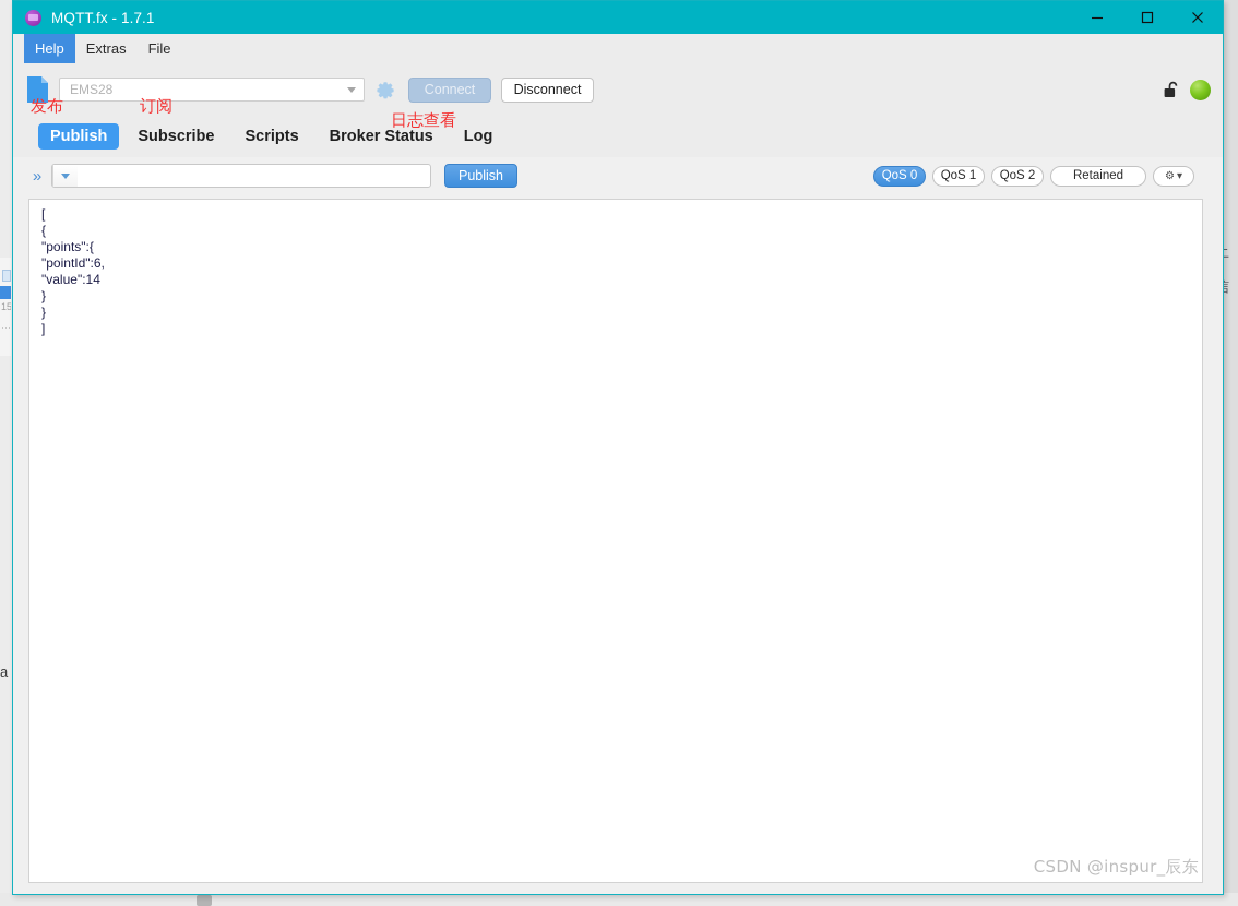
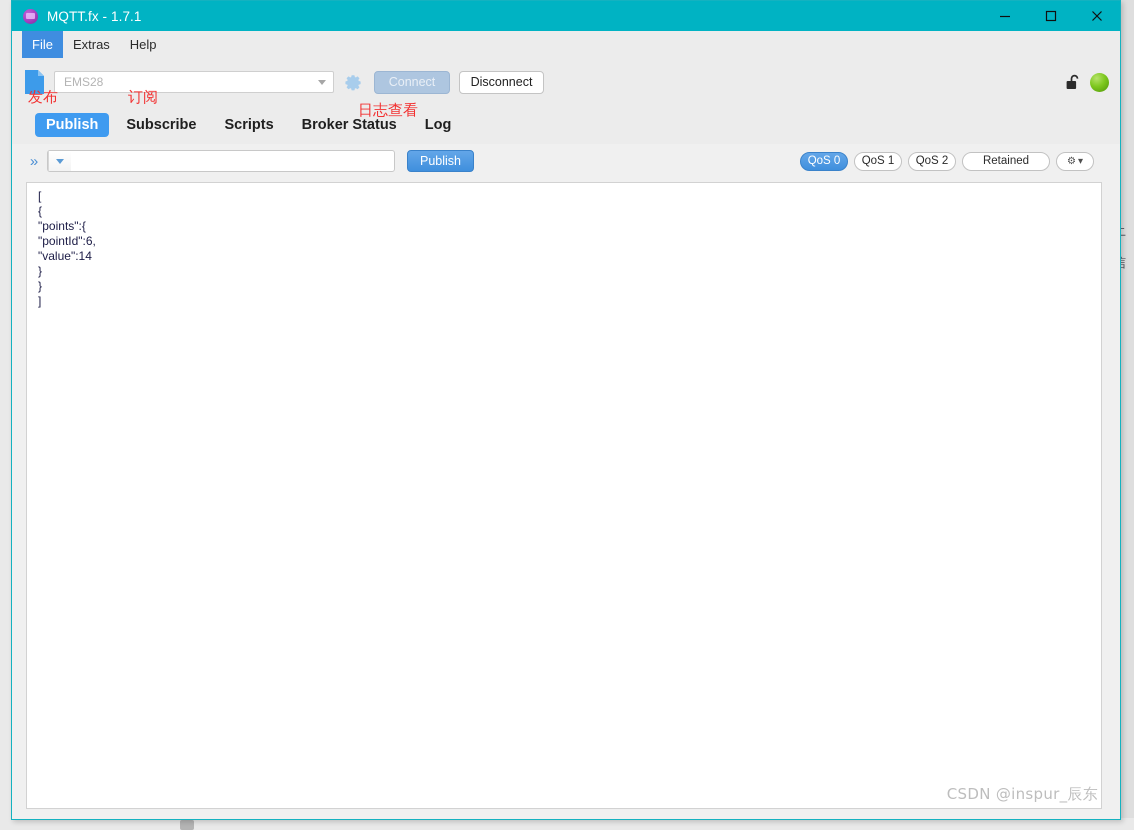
- 15
- ···
- a
  MQTT.fx - 1.7.1
- Help
+ File
  Extras
- File
+ Help
  EMS28
  Connect
  Disconnect
  Publish
  Subscribe
  Scripts
  Broker Status
  Log
  »
  Publish
  QoS 0
  QoS 1
  QoS 2
  Retained
  ⚙
  ▾
  [
  {
  "points":{
  "pointId":6,
  "value":14
  }
  }
  ]
  CSDN @inspur_辰东
  发布
  订阅
  日志查看
